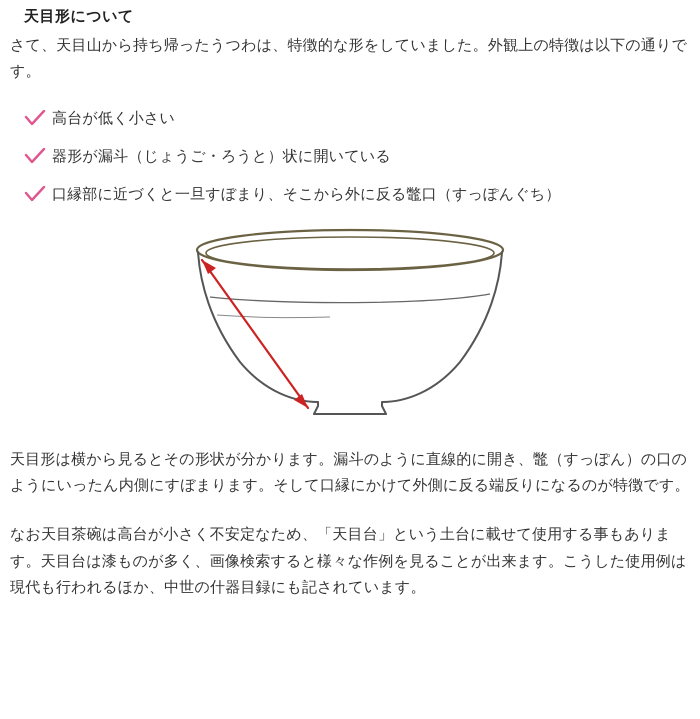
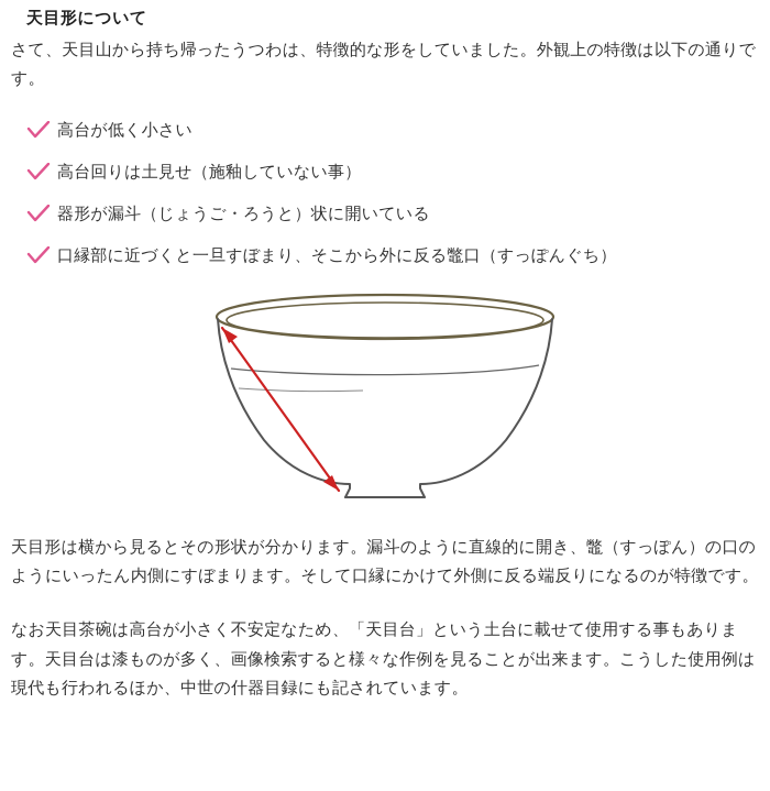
  天目形について
  さて、天目山から持ち帰ったうつわは、特徴的な形をしていました。外観上の特徴は以下の通りです。
  高台が低く小さい
+ 高台回りは土見せ（施釉していない事）
  器形が漏斗（じょうご・ろうと）状に開いている
  口縁部に近づくと一旦すぼまり、そこから外に反る鼈口（すっぽんぐち）
  天目形は横から見るとその形状が分かります。漏斗のように直線的に開き、鼈（すっぽん）の口のようにいったん内側にすぼまります。そして口縁にかけて外側に反る端反りになるのが特徴です。
  なお天目茶碗は高台が小さく不安定なため、「天目台」という土台に載せて使用する事もあります。天目台は漆ものが多く、画像検索すると様々な作例を見ることが出来ます。こうした使用例は現代も行われるほか、中世の什器目録にも記されています。
